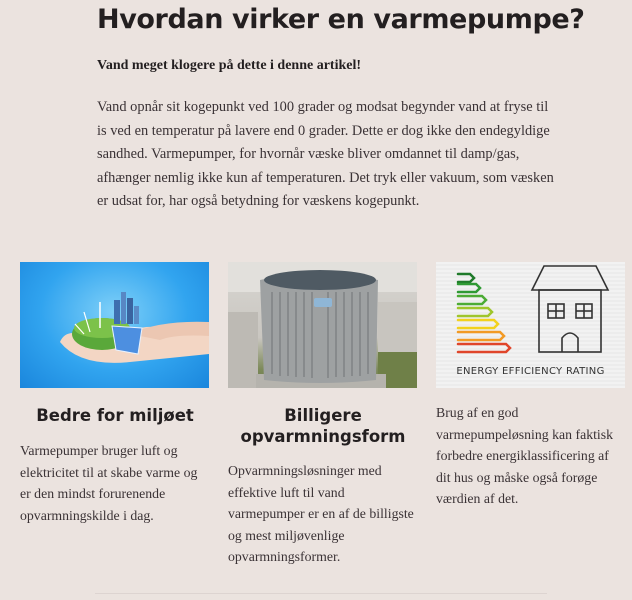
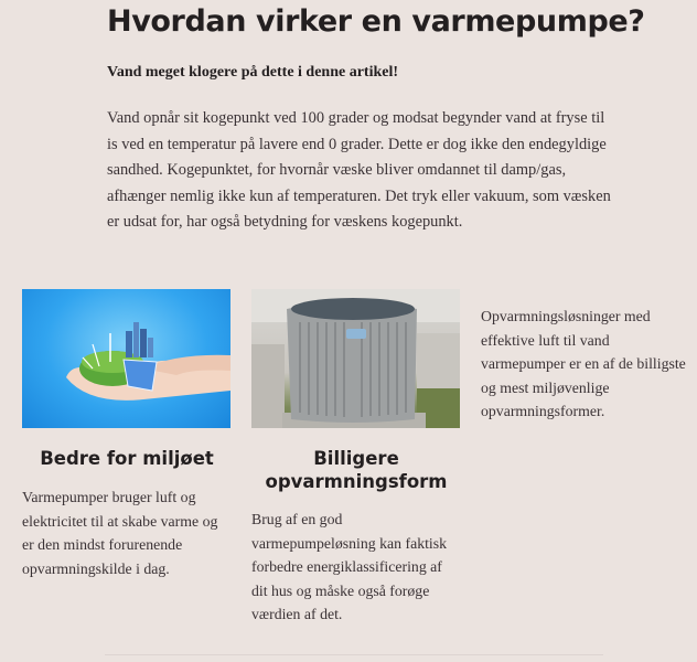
  Hvordan virker en varmepumpe?
  Vand meget klogere på dette i denne artikel!
- Vand opnår sit kogepunkt ved 100 grader og modsat begynder vand at fryse til is ved en temperatur på lavere end 0 grader. Dette er dog ikke den endegyldige sandhed. Varmepumper, for hvornår væske bliver omdannet til damp/gas, afhænger nemlig ikke kun af temperaturen. Det tryk eller vakuum, som væsken er udsat for, har også betydning for væskens kogepunkt.
+ Vand opnår sit kogepunkt ved 100 grader og modsat begynder vand at fryse til is ved en temperatur på lavere end 0 grader. Dette er dog ikke den endegyldige sandhed. Kogepunktet, for hvornår væske bliver omdannet til damp/gas, afhænger nemlig ikke kun af temperaturen. Det tryk eller vakuum, som væsken er udsat for, har også betydning for væskens kogepunkt.
  Bedre for miljøet
  Varmepumper bruger luft og elektricitet til at skabe varme og er den mindst forurenende opvarmningskilde i dag.
  Billigere opvarmningsform
- Opvarmningsløsninger med effektive luft til vand varmepumper er en af de billigste og mest miljøvenlige opvarmningsformer.
+ Brug af en god varmepumpeløsning kan faktisk forbedre energiklassificering af dit hus og måske også forøge værdien af det.
- ENERGY EFFICIENCY RATING
- Brug af en god varmepumpeløsning kan faktisk forbedre energiklassificering af dit hus og måske også forøge værdien af det.
+ Opvarmningsløsninger med effektive luft til vand varmepumper er en af de billigste og mest miljøvenlige opvarmningsformer.
